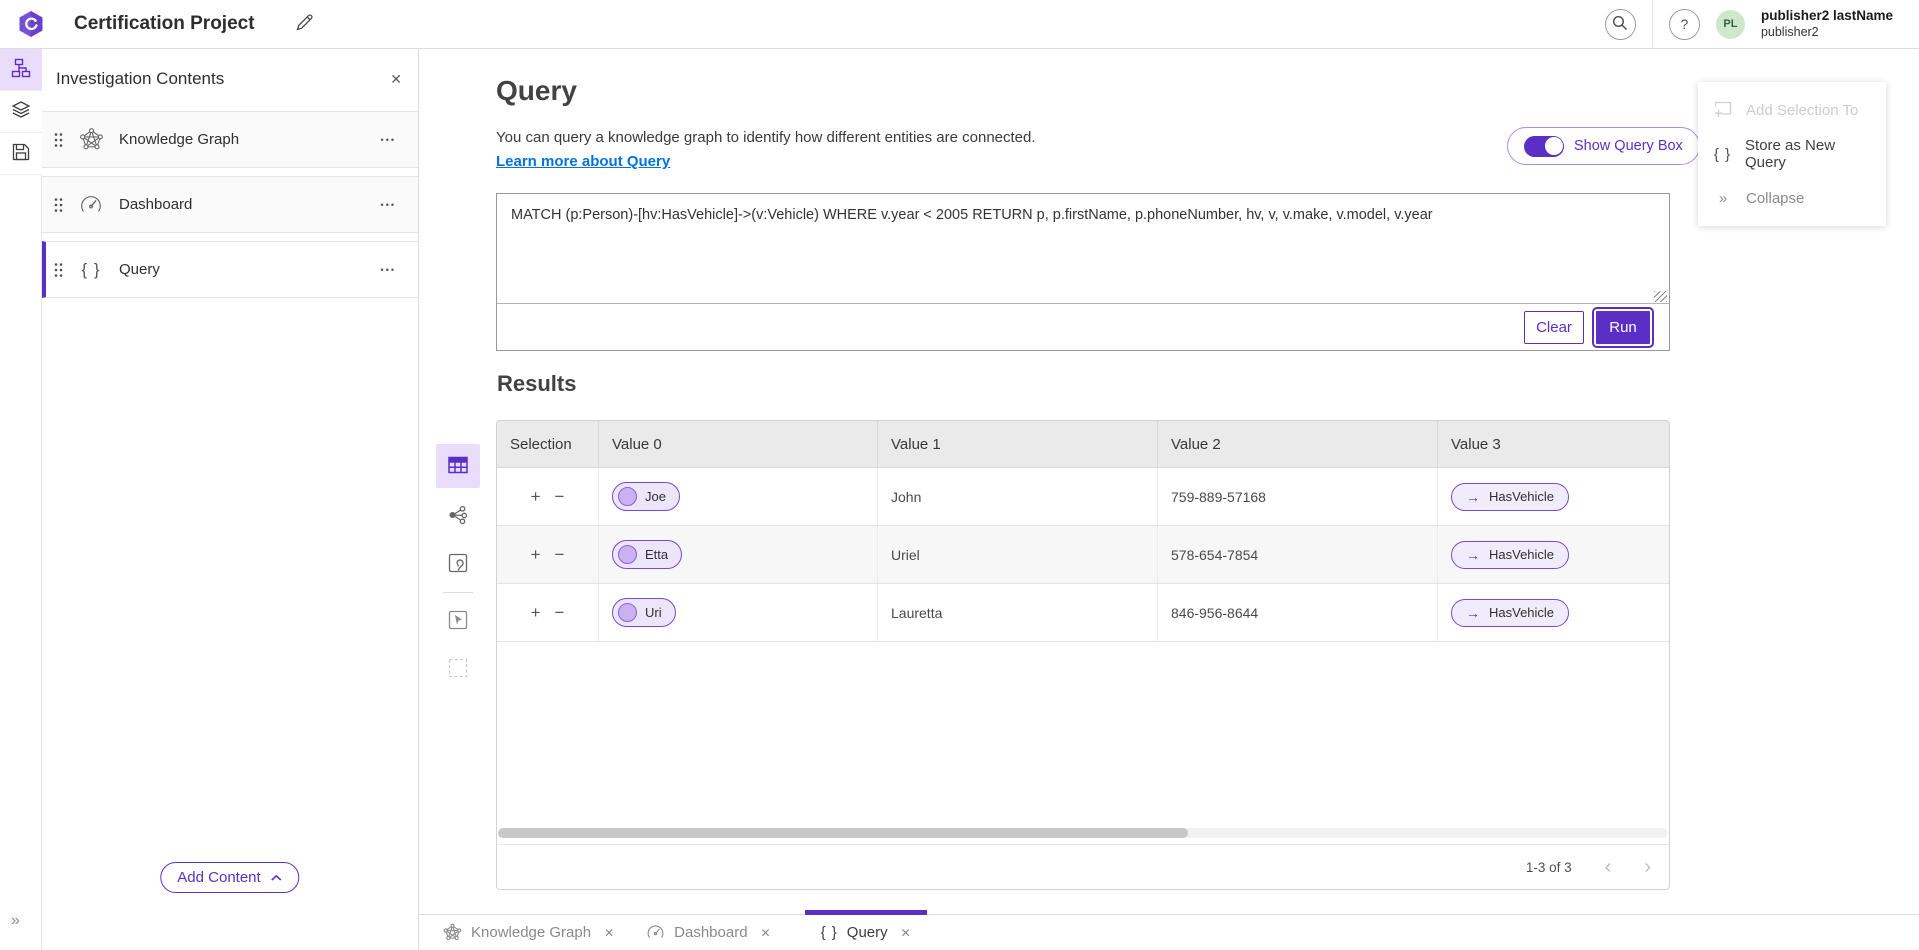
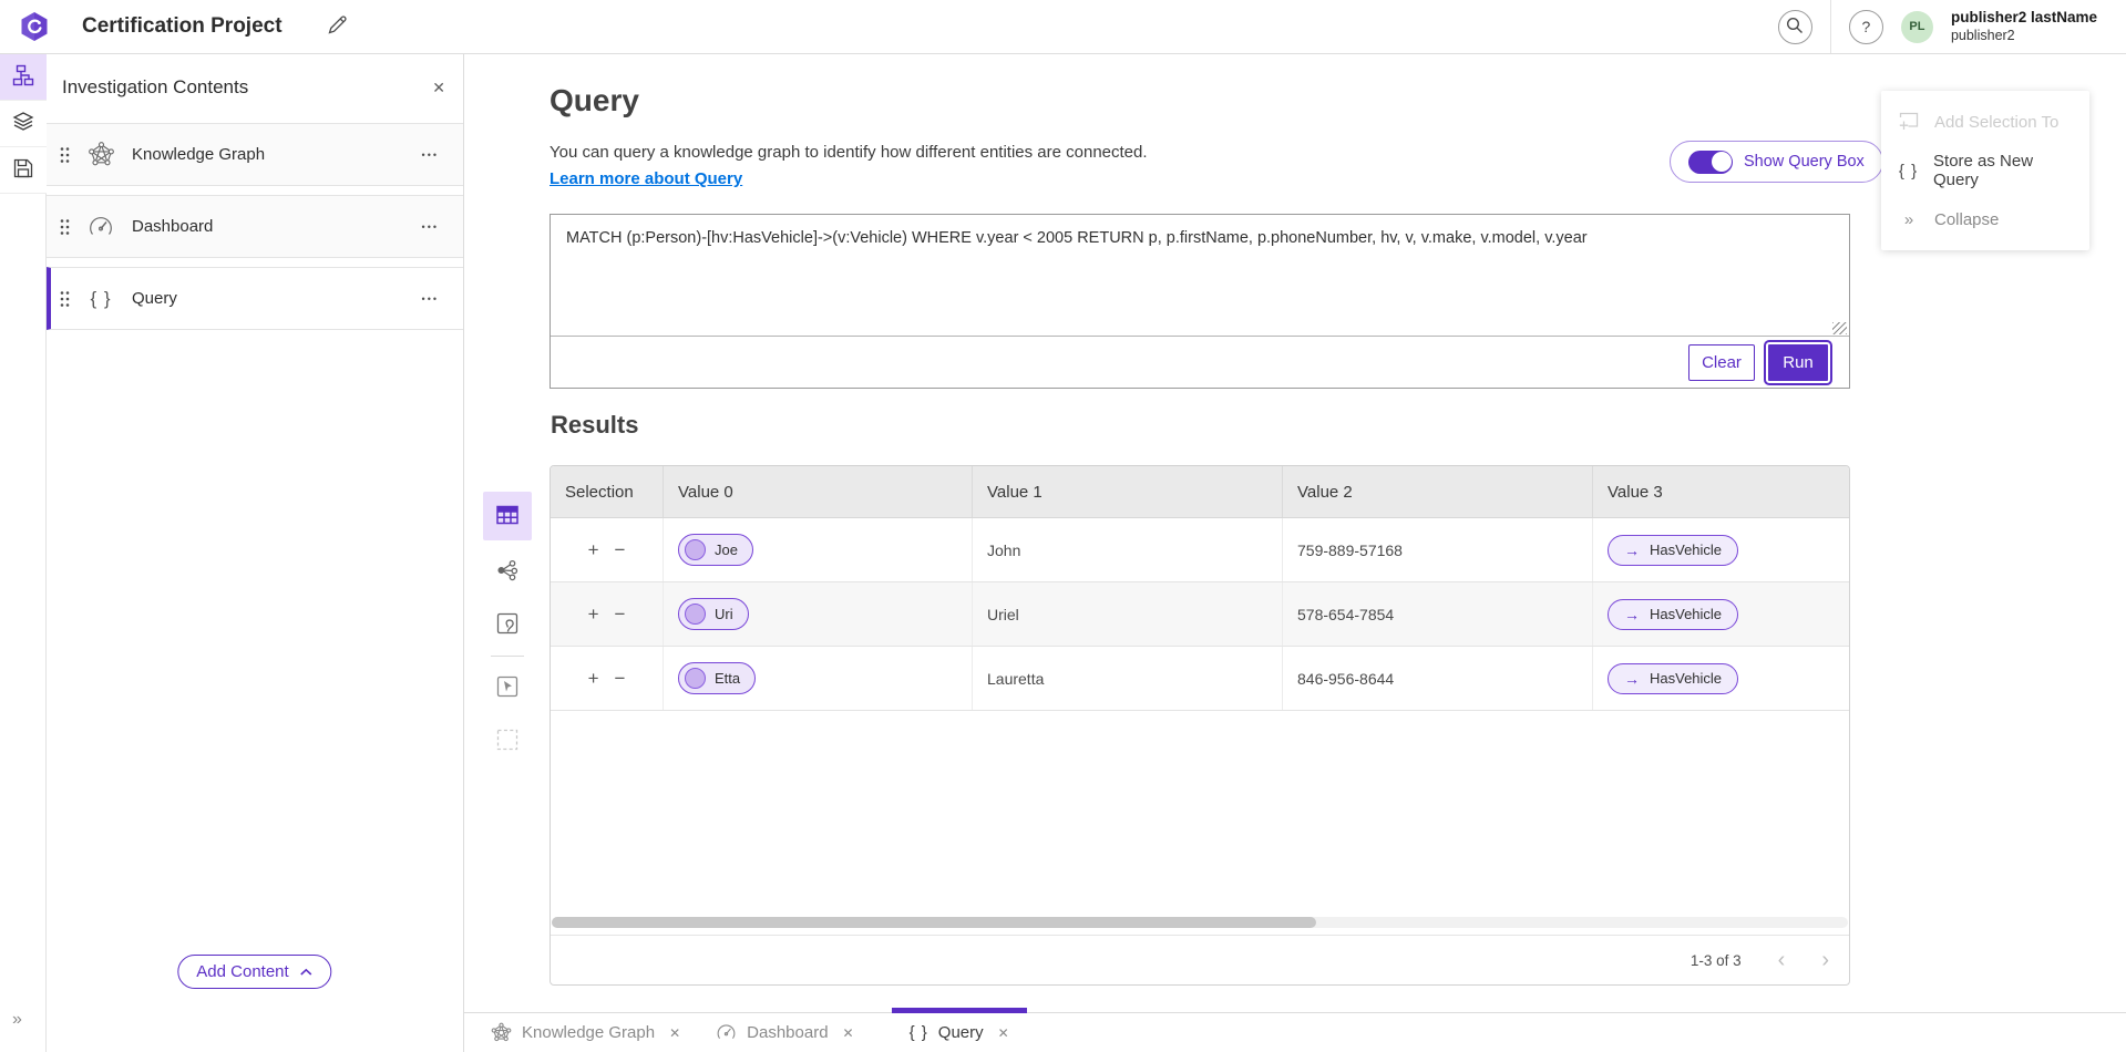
  Certification Project
  ?
  PL
  publisher2 lastName
  publisher2
  »
  Investigation Contents
  ✕
  Knowledge Graph
  •••
  Dashboard
  •••
  { }
  Query
  •••
  Add Content
  Query
  You can query a knowledge graph to identify how different entities are connected.
  Learn more about Query
  Show Query Box
  MATCH (p:Person)-[hv:HasVehicle]->(v:Vehicle) WHERE v.year < 2005 RETURN p, p.firstName, p.phoneNumber, hv, v, v.make, v.model, v.year
  Clear
  Run
  Results
  Selection
  Value 0
  Value 1
  Value 2
  Value 3
  +
  −
  Joe
  John
  759-889-57168
  →
  HasVehicle
  +
  −
- Etta
+ Uri
  Uriel
  578-654-7854
  →
  HasVehicle
  +
  −
- Uri
+ Etta
  Lauretta
  846-956-8644
  →
  HasVehicle
  1-3 of 3
  ‹
  ›
  Add Selection To
  { }
  Store as New Query
  »
  Collapse
  Knowledge Graph
  ✕
  Dashboard
  ✕
  { }
  Query
  ✕
